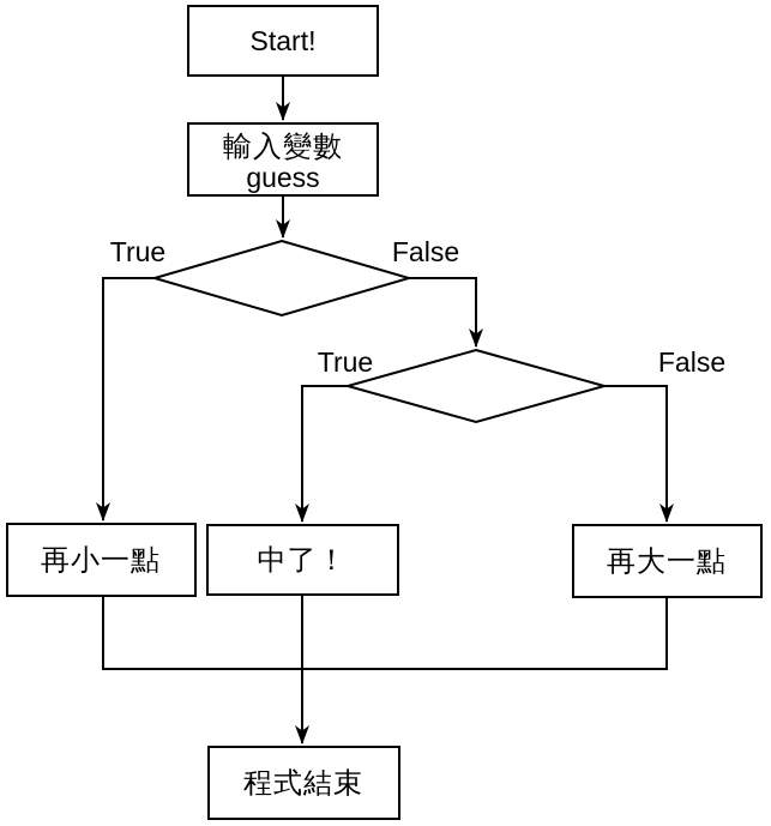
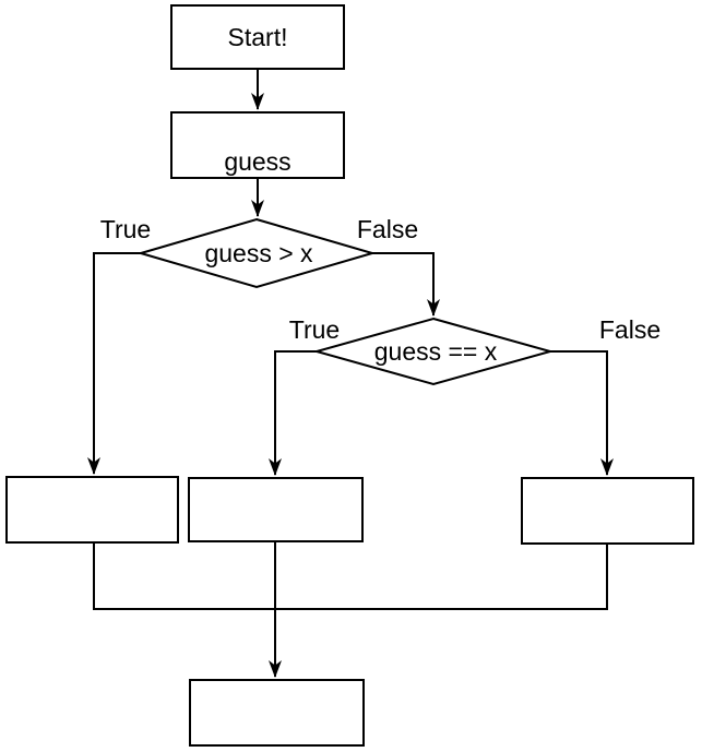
  Start!
- 輸入變數
  guess
+ guess > x
+ guess == x
  True
  False
  True
  False
- 再小一點
- 中了！
- 再大一點
- 程式結束
